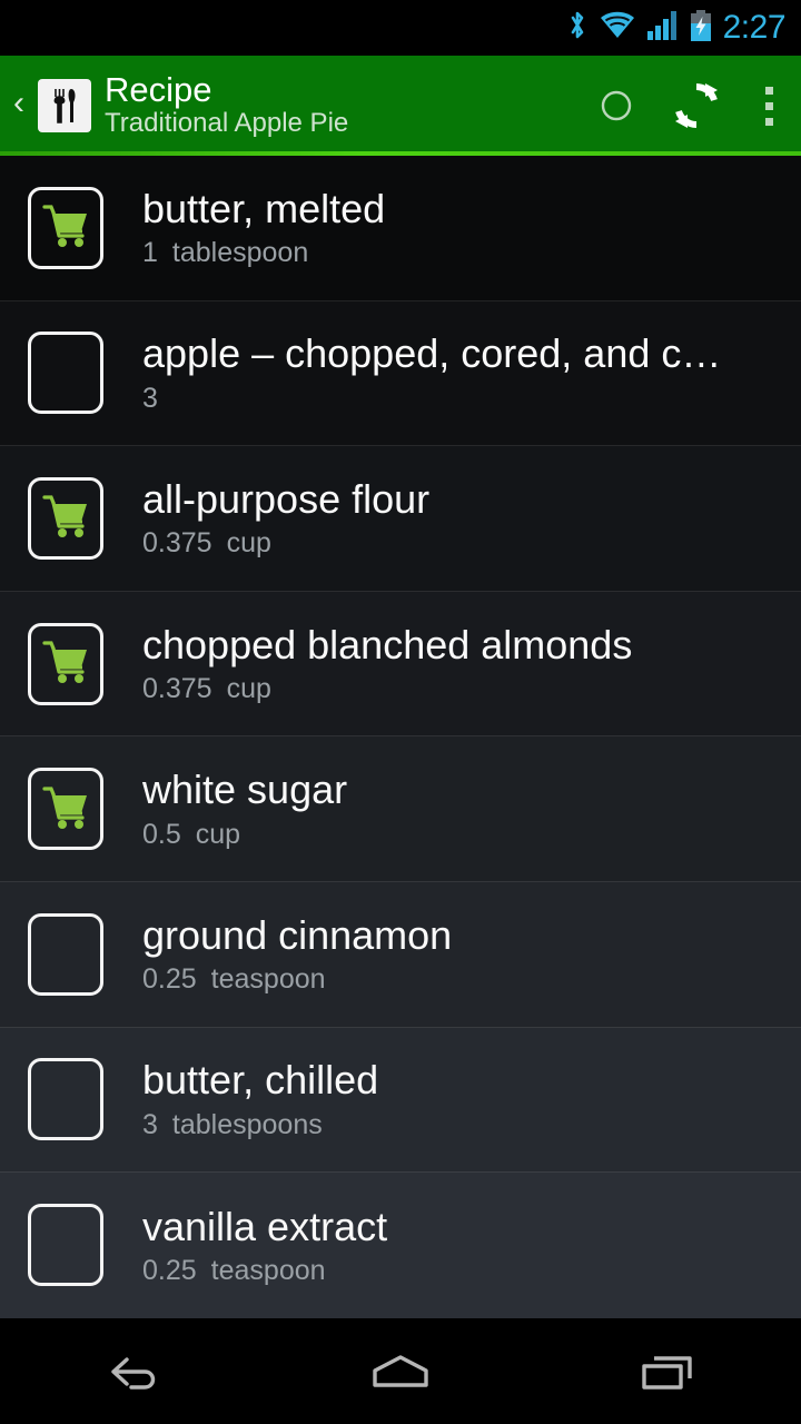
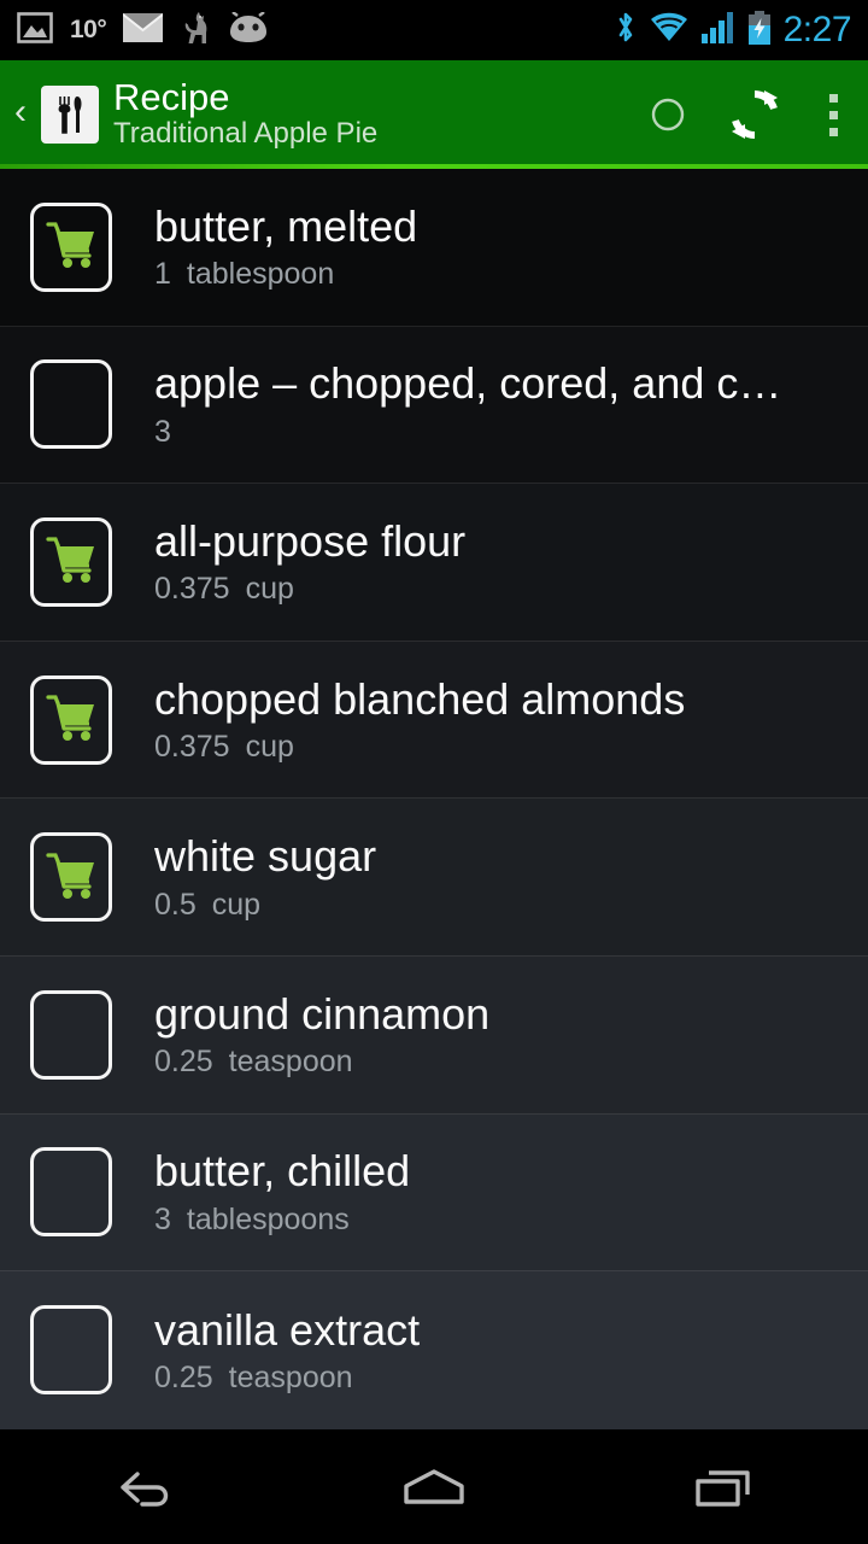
+ 10°
  2:27
  ‹
  Recipe
  Traditional Apple Pie
  butter, melted
  1
  tablespoon
  apple – chopped, cored, and c…
  3
  all-purpose flour
  0.375
  cup
  chopped blanched almonds
  0.375
  cup
  white sugar
  0.5
  cup
  ground cinnamon
  0.25
  teaspoon
  butter, chilled
  3
  tablespoons
  vanilla extract
  0.25
  teaspoon
